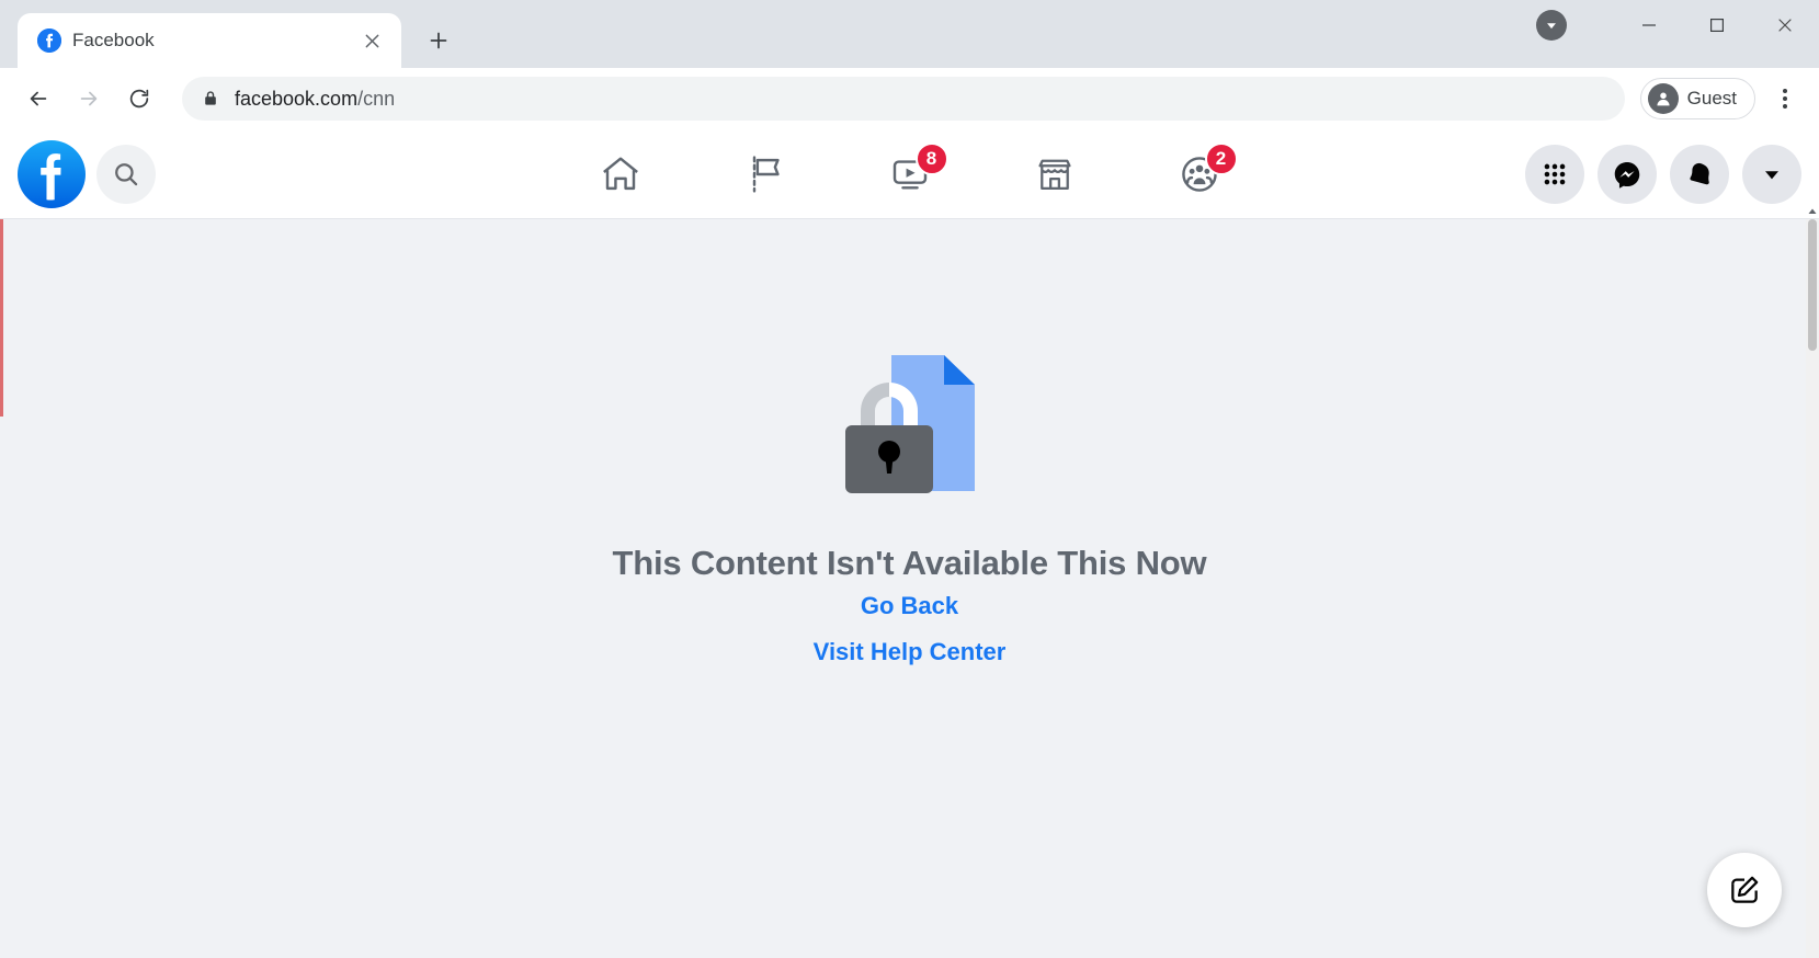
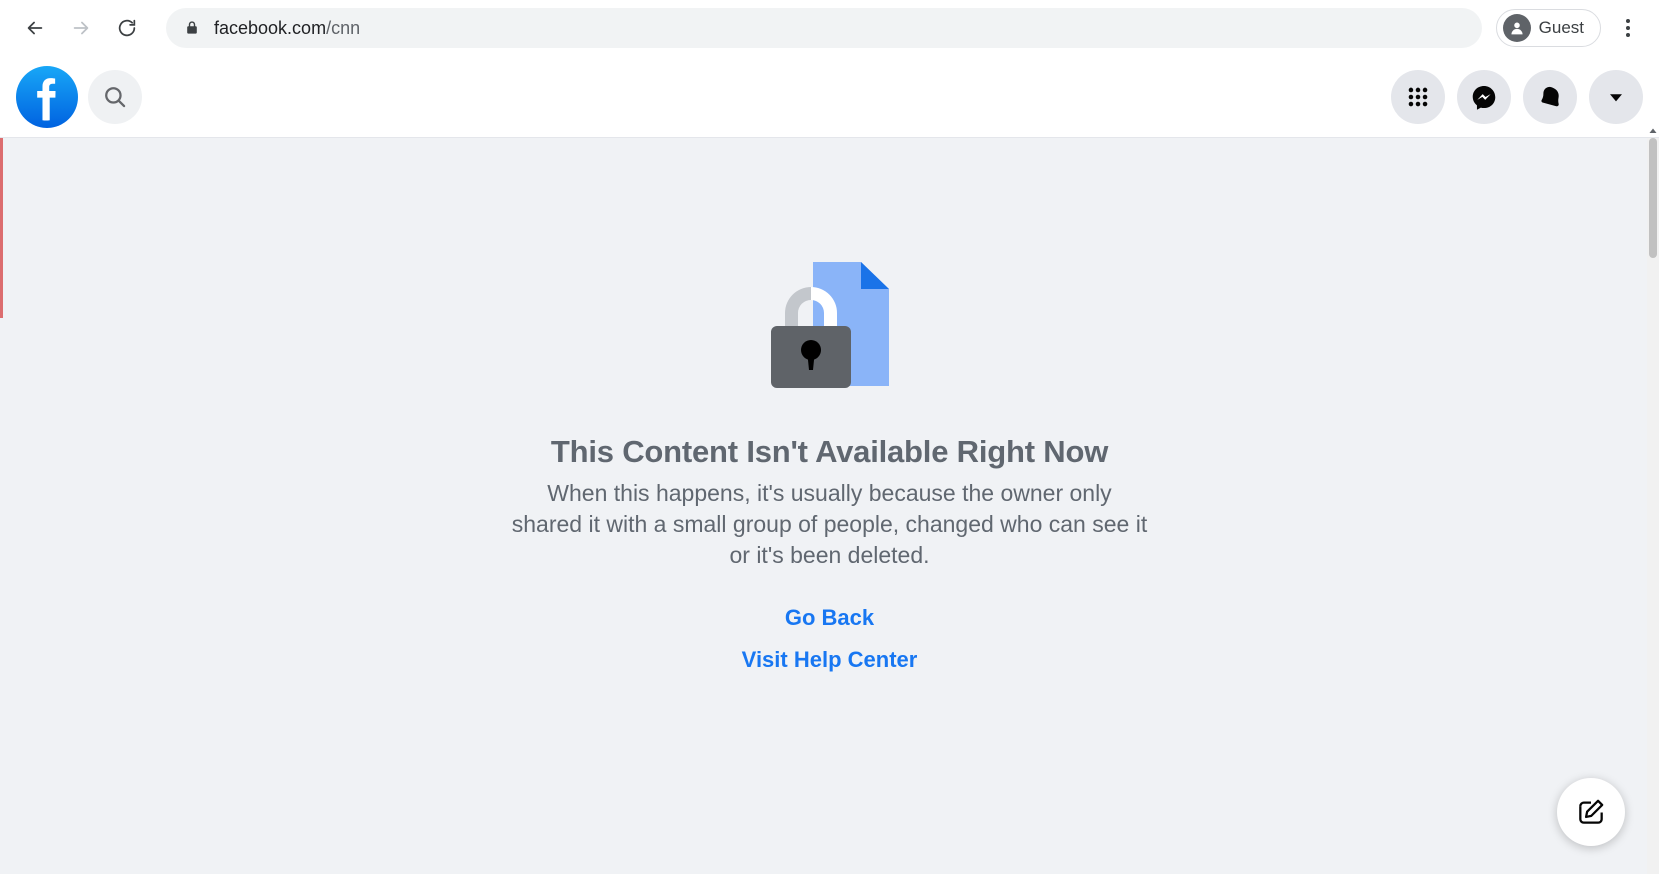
- Facebook
  facebook.com/cnn
  Guest
- 8
- 2
- This Content Isn't Available This Now
+ This Content Isn't Available Right Now
+ When this happens, it's usually because the owner only shared it with a small group of people, changed who can see it or it's been deleted.
  Go Back
  Visit Help Center
